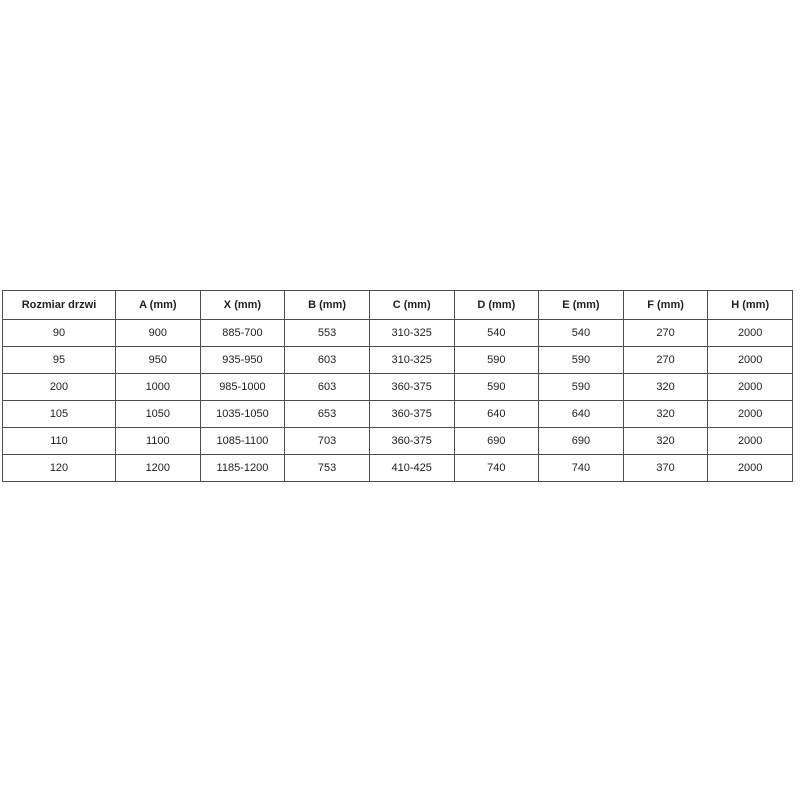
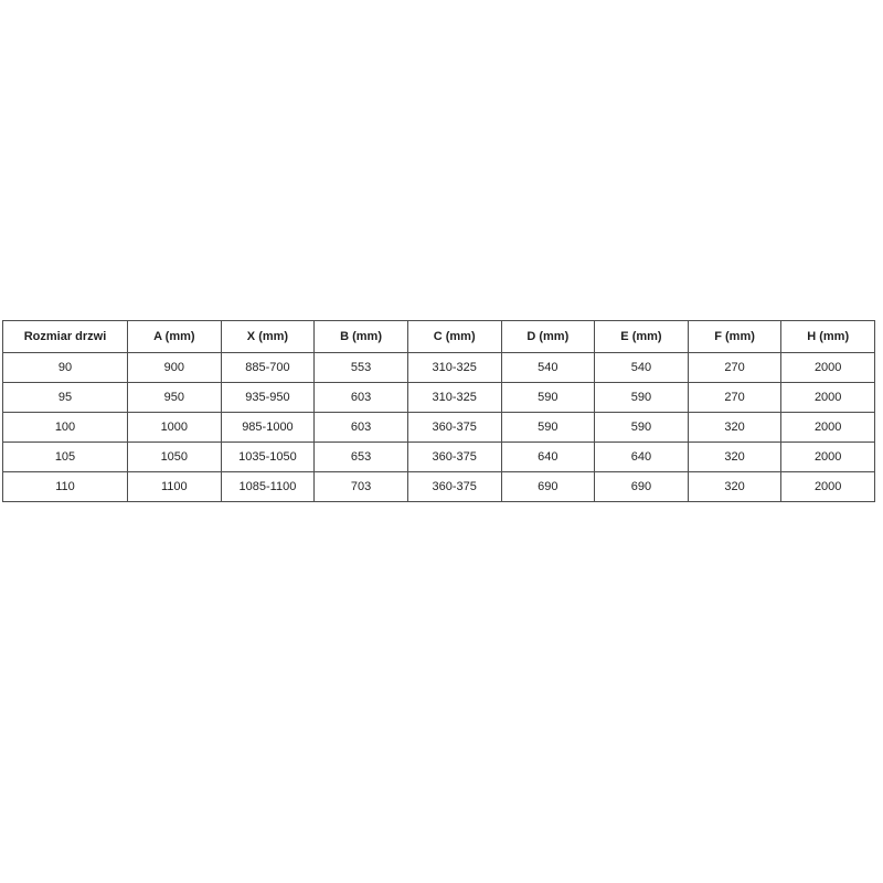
  Rozmiar drzwi	A (mm)	X (mm)	B (mm)	C (mm)	D (mm)	E (mm)	F (mm)	H (mm)
  90	900	885-700	553	310-325	540	540	270	2000
  95	950	935-950	603	310-325	590	590	270	2000
- 200	1000	985-1000	603	360-375	590	590	320	2000
+ 100	1000	985-1000	603	360-375	590	590	320	2000
  105	1050	1035-1050	653	360-375	640	640	320	2000
  110	1100	1085-1100	703	360-375	690	690	320	2000
- 120	1200	1185-1200	753	410-425	740	740	370	2000
